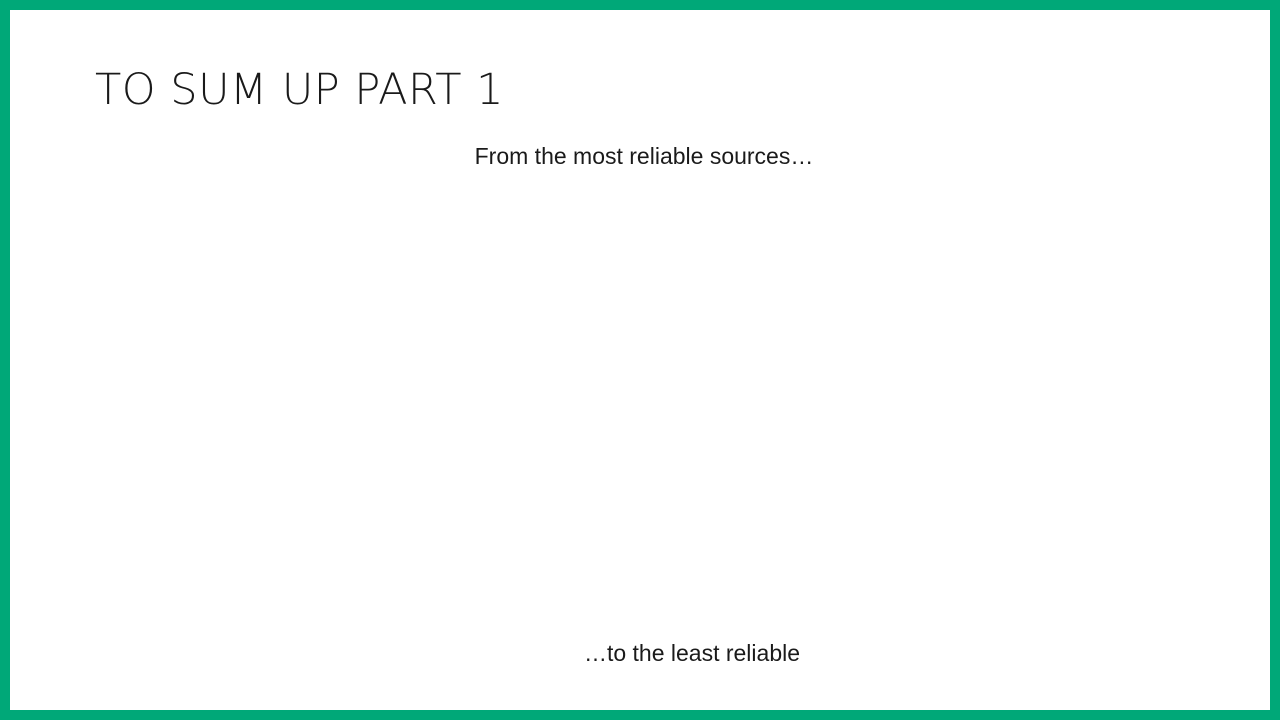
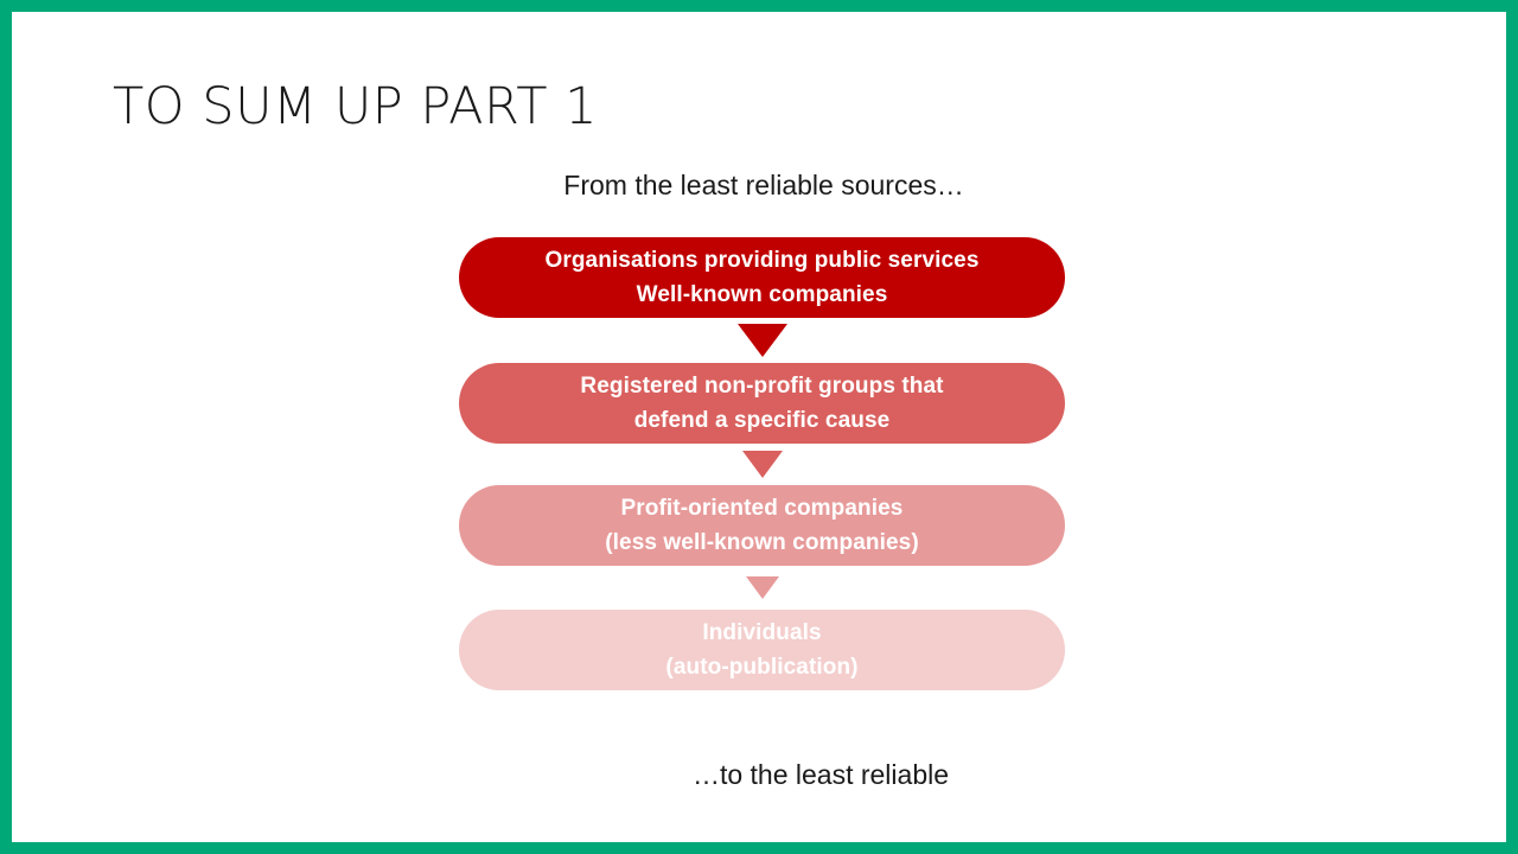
  TO SUM UP PART 1
- From the most reliable sources…
+ From the least reliable sources…
+ Organisations providing public services
+ Well-known companies
+ Registered non-profit groups that
+ defend a specific cause
+ Profit-oriented companies
+ (less well-known companies)
+ Individuals
+ (auto-publication)
  …to the least reliable
